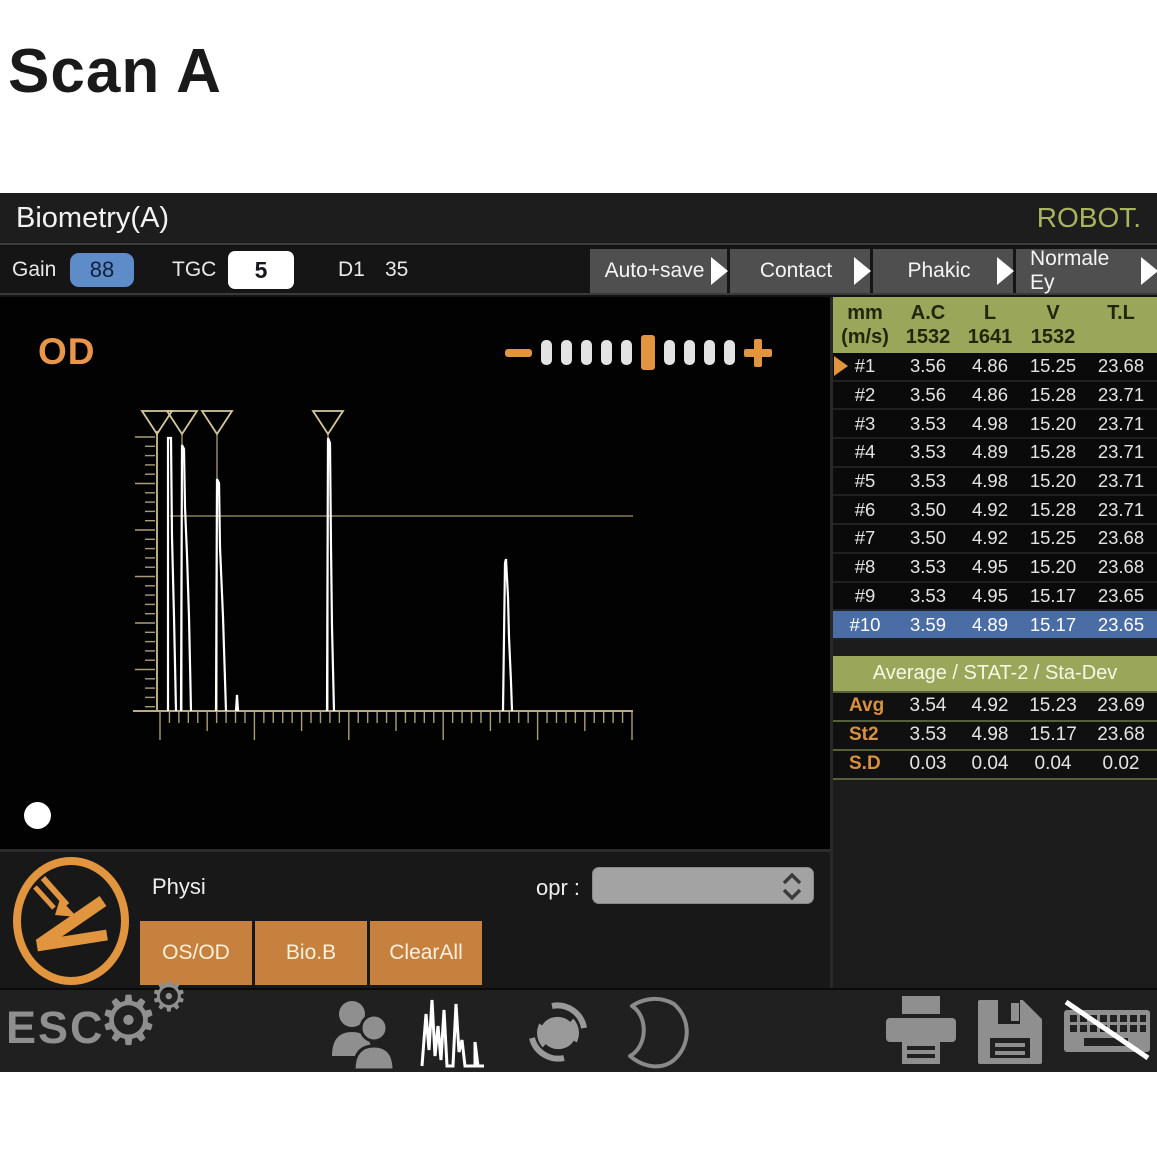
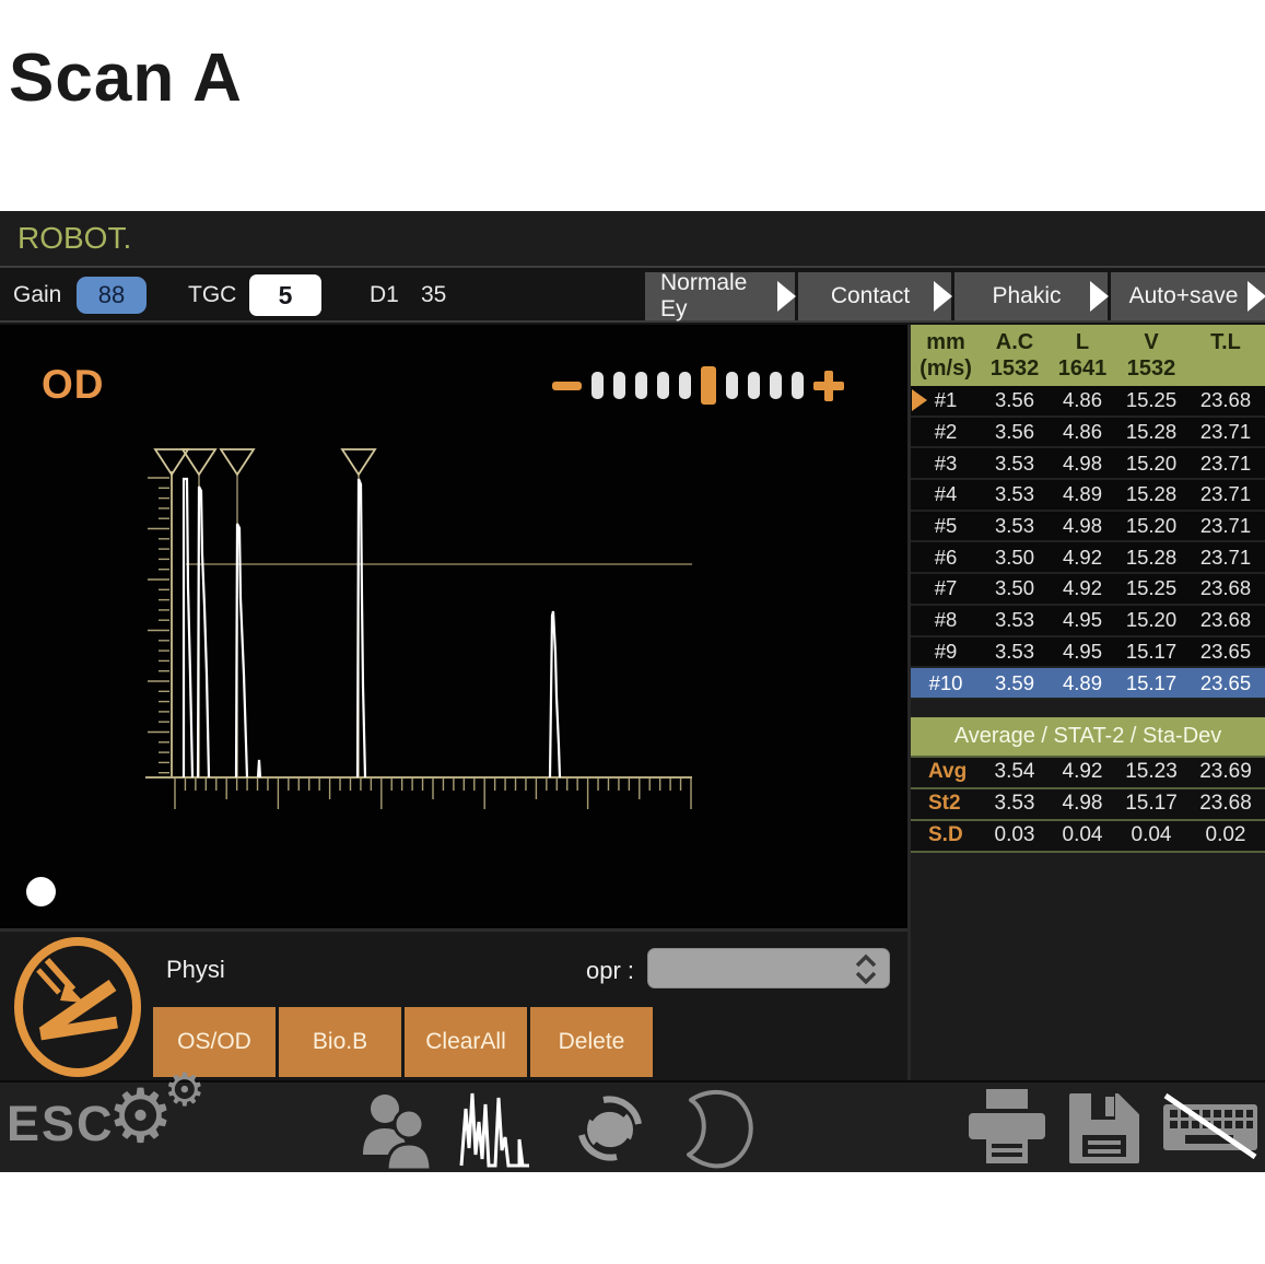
  Scan A
- Biometry(A)
  ROBOT.
  Gain
  88
  TGC
  5
  D1
  35
- Auto+save
+ Normale Ey
  Contact
  Phakic
- Normale Ey
+ Auto+save
  OD
  mm
  (m/s)
  A.C
  1532
  L
  1641
  V
  1532
  T.L
  #1
  3.56
  4.86
  15.25
  23.68
  #2
  3.56
  4.86
  15.28
  23.71
  #3
  3.53
  4.98
  15.20
  23.71
  #4
  3.53
  4.89
  15.28
  23.71
  #5
  3.53
  4.98
  15.20
  23.71
  #6
  3.50
  4.92
  15.28
  23.71
  #7
  3.50
  4.92
  15.25
  23.68
  #8
  3.53
  4.95
  15.20
  23.68
  #9
  3.53
  4.95
  15.17
  23.65
  #10
  3.59
  4.89
  15.17
  23.65
  Average / STAT-2 / Sta-Dev
  Avg
  3.54
  4.92
  15.23
  23.69
  St2
  3.53
  4.98
  15.17
  23.68
  S.D
  0.03
  0.04
  0.04
  0.02
  Physi
  opr :
  OS/OD
  Bio.B
  ClearAll
+ Delete
  ESC
  ⚙
  ⚙
